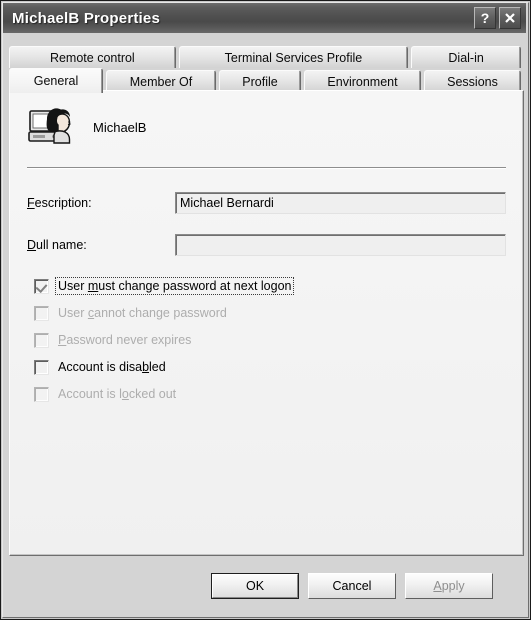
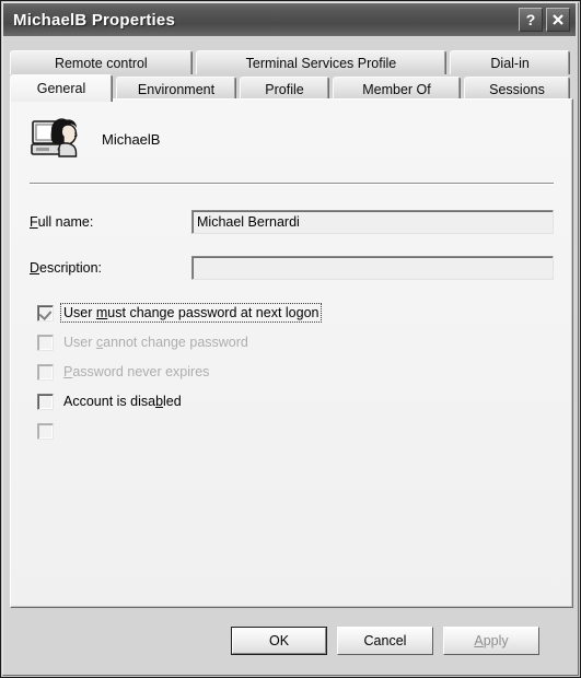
  MichaelB Properties
  ?
  Remote control
  Terminal Services Profile
  Dial-in
  General
- Member Of
+ Environment
  Profile
- Environment
+ Member Of
  Sessions
  MichaelB
- Fescription:
+ Full name:
  Michael Bernardi
- Dull name:
+ Description:
  User must change password at next logon
  User cannot change password
  Password never expires
  Account is disabled
- Account is locked out
  OK
  Cancel
  Apply
